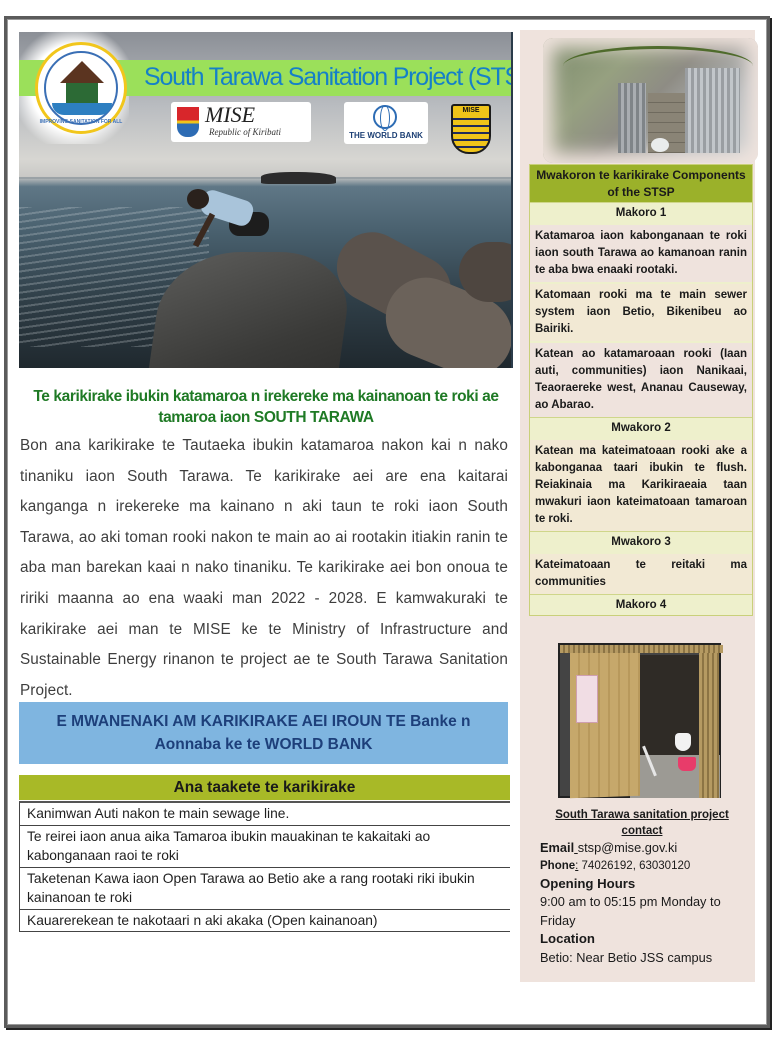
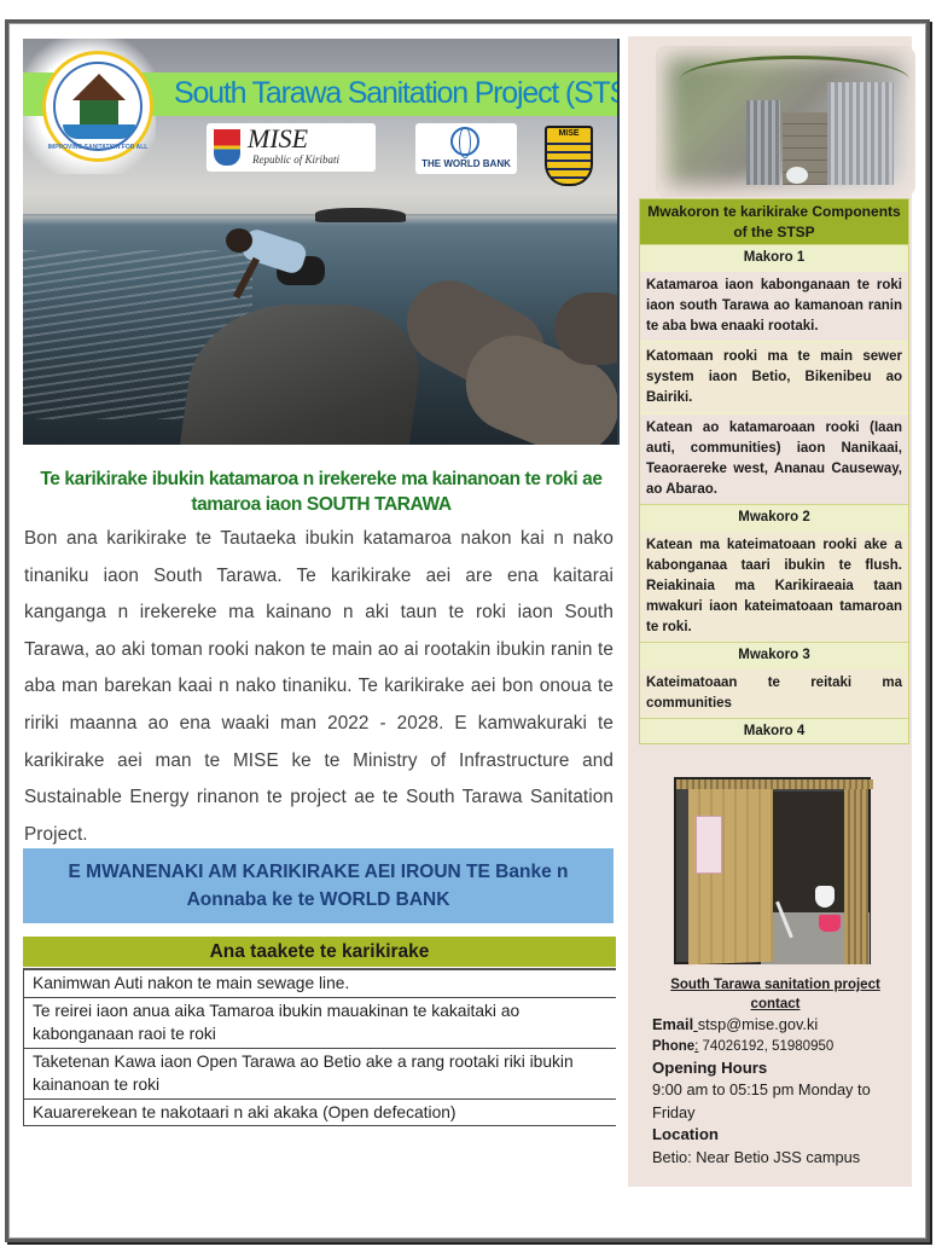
  South Tarawa Sanitation Project (ST
  MISE
  Republic of Kiribati
  THE WORLD BANK
  Te karikirake ibukin katamaroa n irekereke ma kainanoan te roki ae tamaroa iaon SOUTH TARAWA
- Bon ana karikirake te Tautaeka ibukin katamaroa nakon kai n nako tinaniku iaon South Tarawa. Te karikirake aei are ena kaitarai kanganga n irekereke ma kainano n aki taun te roki iaon South Tarawa, ao aki toman rooki nakon te main ao ai rootakin itiakin ranin te aba man barekan kaai n nako tinaniku. Te karikirake aei bon onoua te ririki maanna ao ena waaki man 2022 - 2028. E kamwakuraki te karikirake aei man te MISE ke te Ministry of Infrastructure and Sustainable Energy rinanon te project ae te South Tarawa Sanitation Project.
+ Bon ana karikirake te Tautaeka ibukin katamaroa nakon kai n nako tinaniku iaon South Tarawa. Te karikirake aei are ena kaitarai kanganga n irekereke ma kainano n aki taun te roki iaon South Tarawa, ao aki toman rooki nakon te main ao ai rootakin ibukin ranin te aba man barekan kaai n nako tinaniku. Te karikirake aei bon onoua te ririki maanna ao ena waaki man 2022 - 2028. E kamwakuraki te karikirake aei man te MISE ke te Ministry of Infrastructure and Sustainable Energy rinanon te project ae te South Tarawa Sanitation Project.
  E MWANENAKI AM KARIKIRAKE AEI IROUN TE Banke n Aonnaba ke te WORLD BANK
  Ana taakete te karikirake
  Kanimwan Auti nakon te main sewage line.
  Te reirei iaon anua aika Tamaroa ibukin mauakinan te kakaitaki ao kabonganaan raoi te roki
  Taketenan Kawa iaon Open Tarawa ao Betio ake a rang rootaki riki ibukin kainanoan te roki
- Kauarerekean te nakotaari n aki akaka (Open kainanoan)
+ Kauarerekean te nakotaari n aki akaka (Open defecation)
  Mwakoron te karikirake Components of the STSP
  Makoro 1
  Katamaroa iaon kabonganaan te roki iaon south Tarawa ao kamanoan ranin te aba bwa enaaki rootaki.
  Katomaan rooki ma te main sewer system iaon Betio, Bikenibeu ao Bairiki.
  Katean ao katamaroaan rooki (Iaan auti, communities) iaon Nanikaai, Teaoraereke west, Ananau Causeway, ao Abarao.
  Mwakoro 2
  Katean ma kateimatoaan rooki ake a kabonganaa taari ibukin te flush. Reiakinaia ma Karikiraeaia taan mwakuri iaon kateimatoaan tamaroan te roki.
  Mwakoro 3
  Kateimatoaan te reitaki ma communities
  Makoro 4
  South Tarawa sanitation project contact
  Email stsp@mise.gov.ki
- Phone: 74026192, 63030120
+ Phone: 74026192, 51980950
  Opening Hours
  9:00 am to 05:15 pm Monday to Friday
  Location
  Betio: Near Betio JSS campus
